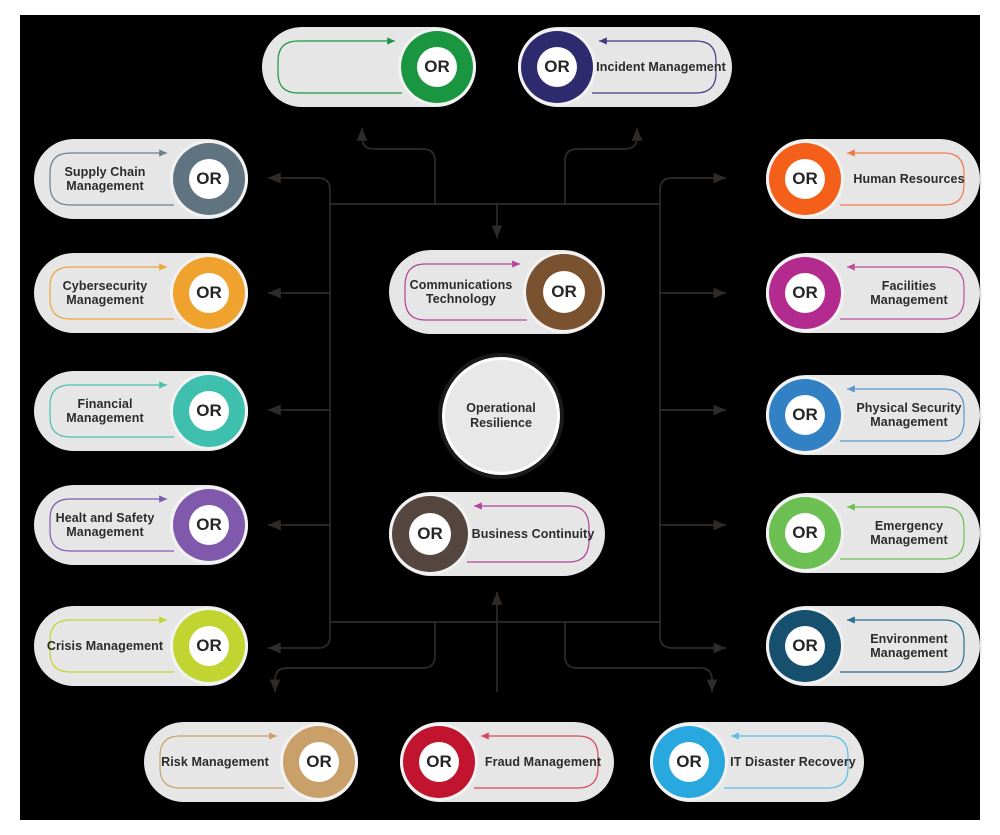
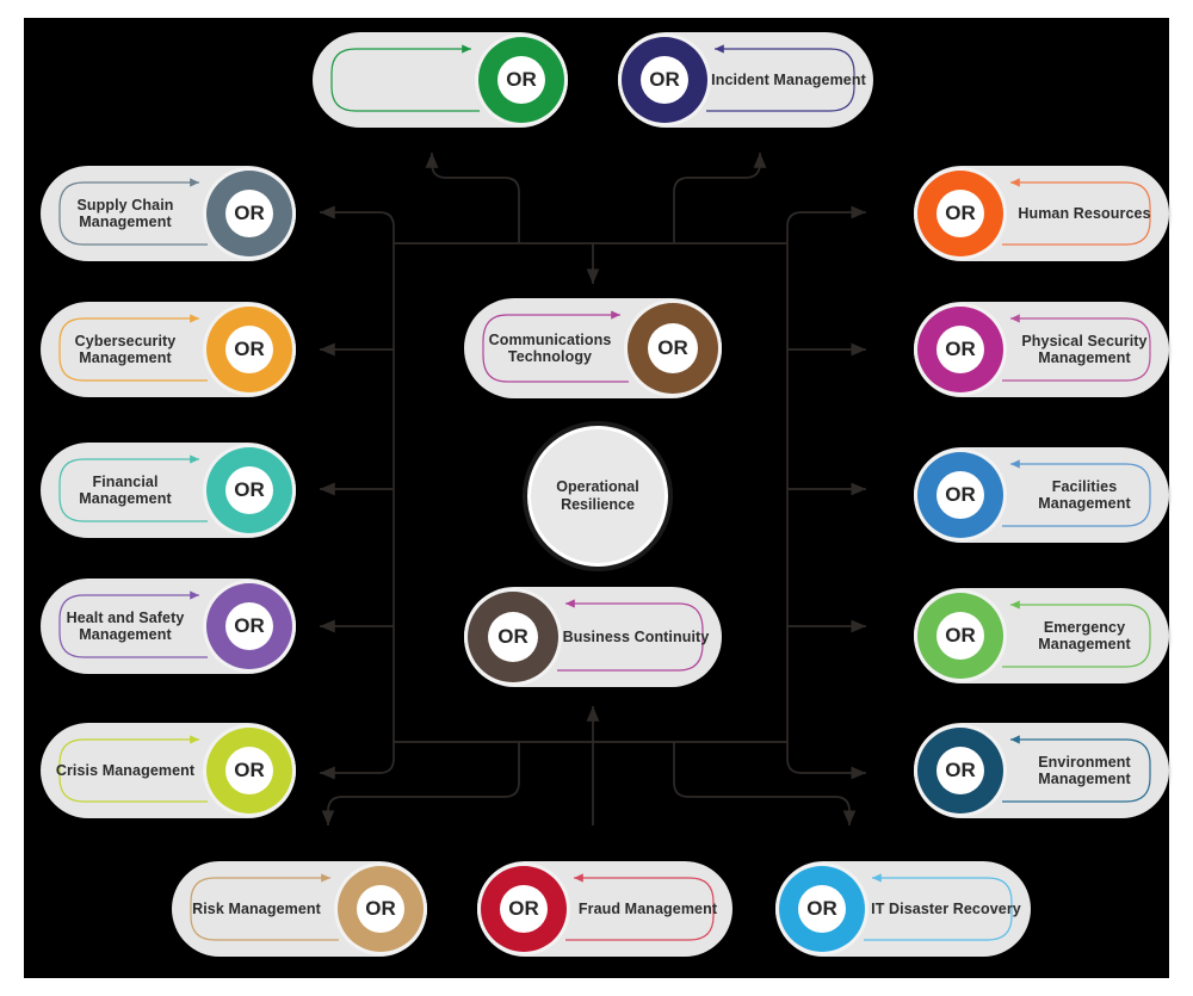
  OR
  Incident Management
  OR
  Supply Chain Management
  OR
  Cybersecurity Management
  OR
  Financial Management
  OR
  Healt and Safety Management
  OR
  Crisis Management
  OR
  Human Resources
  OR
- Facilities Management
+ Physical Security Management
  OR
- Physical Security Management
+ Facilities Management
  OR
  Emergency Management
  OR
  Environment Management
  OR
  Communications Technology
  OR
  Operational Resilience
  Business Continuity
  OR
  Risk Management
  OR
  Fraud Management
  OR
  IT Disaster Recovery
  OR
